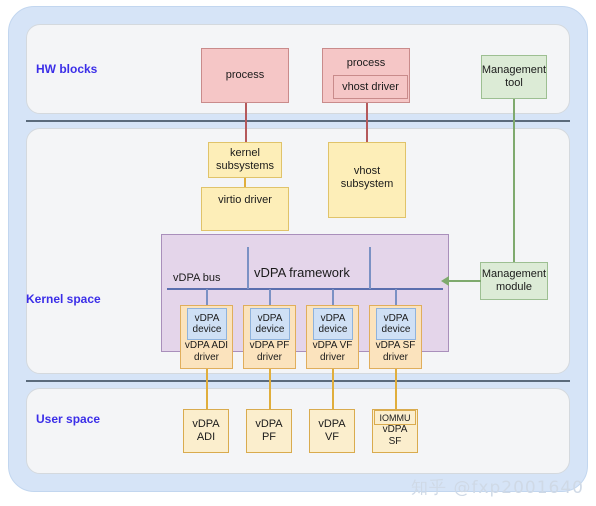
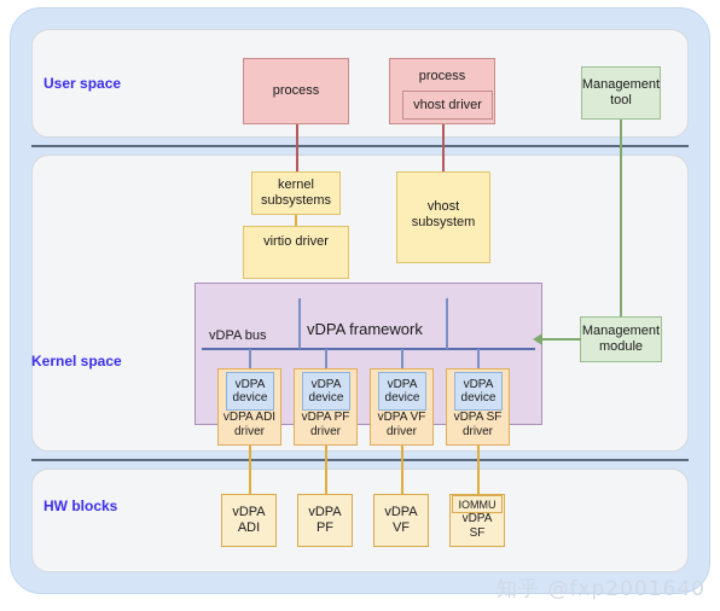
- HW blocks
+ User space
  Kernel space
- User space
+ HW blocks
  process
  process
  vhost driver
  Management
  tool
  kernel
  subsystems
  virtio driver
  vhost
  subsystem
  vDPA framework
  vDPA bus
  vDPA ADI
  driver
  vDPA
  device
  vDPA PF
  driver
  vDPA
  device
  vDPA VF
  driver
  vDPA
  device
  vDPA SF
  driver
  vDPA
  device
  Management
  module
  vDPA
  ADI
  vDPA
  PF
  vDPA
  VF
  vDPA
  SF
  IOMMU
  知乎 @fxp2001640
